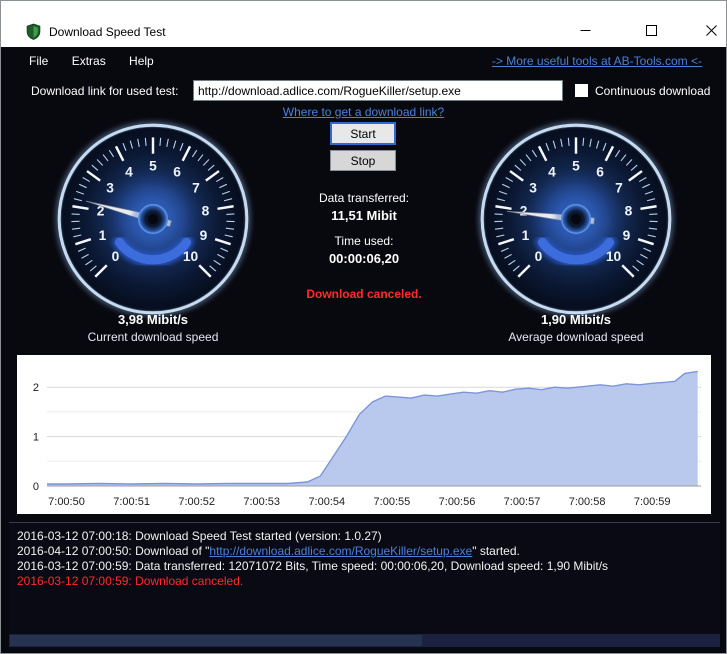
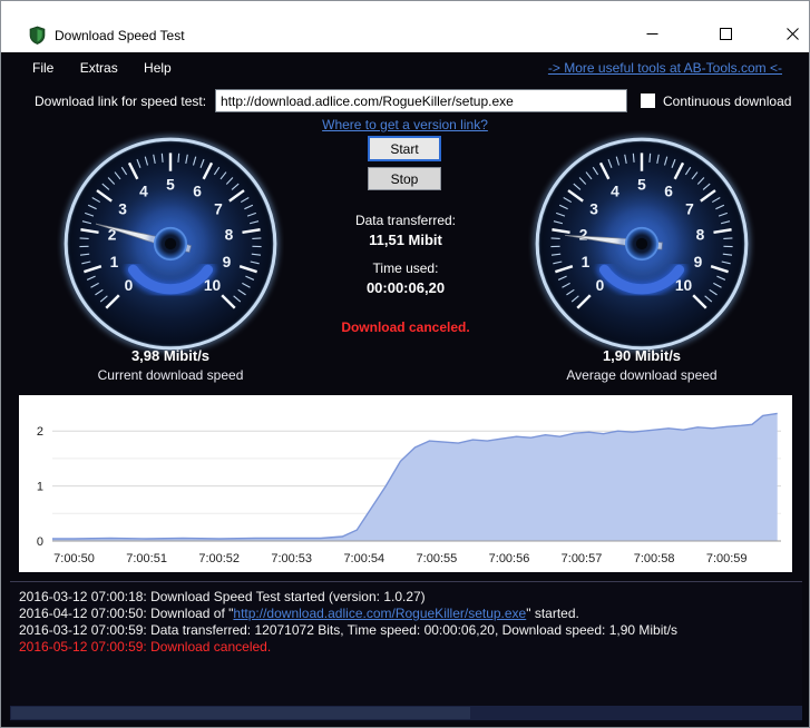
  Download Speed Test
  File Extras Help
  -> More useful tools at AB-Tools.com <-
- Download link for used test:
+ Download link for speed test:
  http://download.adlice.com/RogueKiller/setup.exe
  Continuous download
- Where to get a download link?
+ Where to get a version link?
  Start
  Stop
  0
  1
  2
  3
  4
  5
  6
  7
  8
  9
  10
  0
  1
  2
  3
  4
  5
  6
  7
  8
  9
  10
  3,98 Mibit/s
  Current download speed
  1,90 Mibit/s
  Average download speed
  Data transferred:
  11,51 Mibit
  Time used:
  00:00:06,20
  Download canceled.
  0
  1
  2
  7:00:50
  7:00:51
  7:00:52
  7:00:53
  7:00:54
  7:00:55
  7:00:56
  7:00:57
  7:00:58
  7:00:59
  2016-03-12 07:00:18: Download Speed Test started (version: 1.0.27)
  2016-04-12 07:00:50: Download of "http://download.adlice.com/RogueKiller/setup.exe" started.
  2016-03-12 07:00:59: Data transferred: 12071072 Bits, Time speed: 00:00:06,20, Download speed: 1,90 Mibit/s
- 2016-03-12 07:00:59: Download canceled.
+ 2016-05-12 07:00:59: Download canceled.
